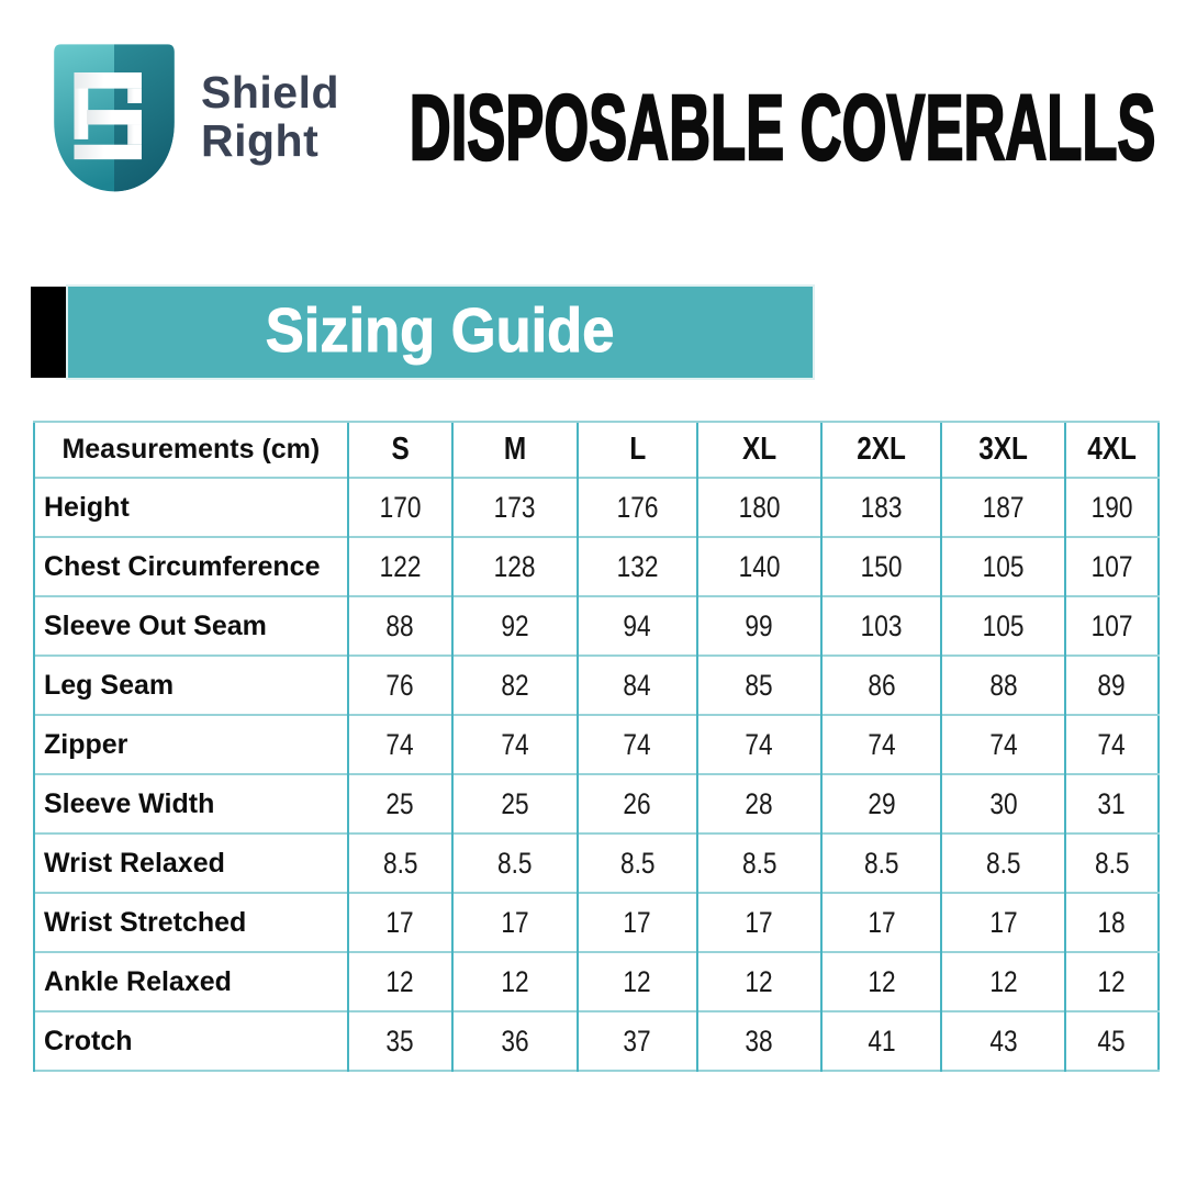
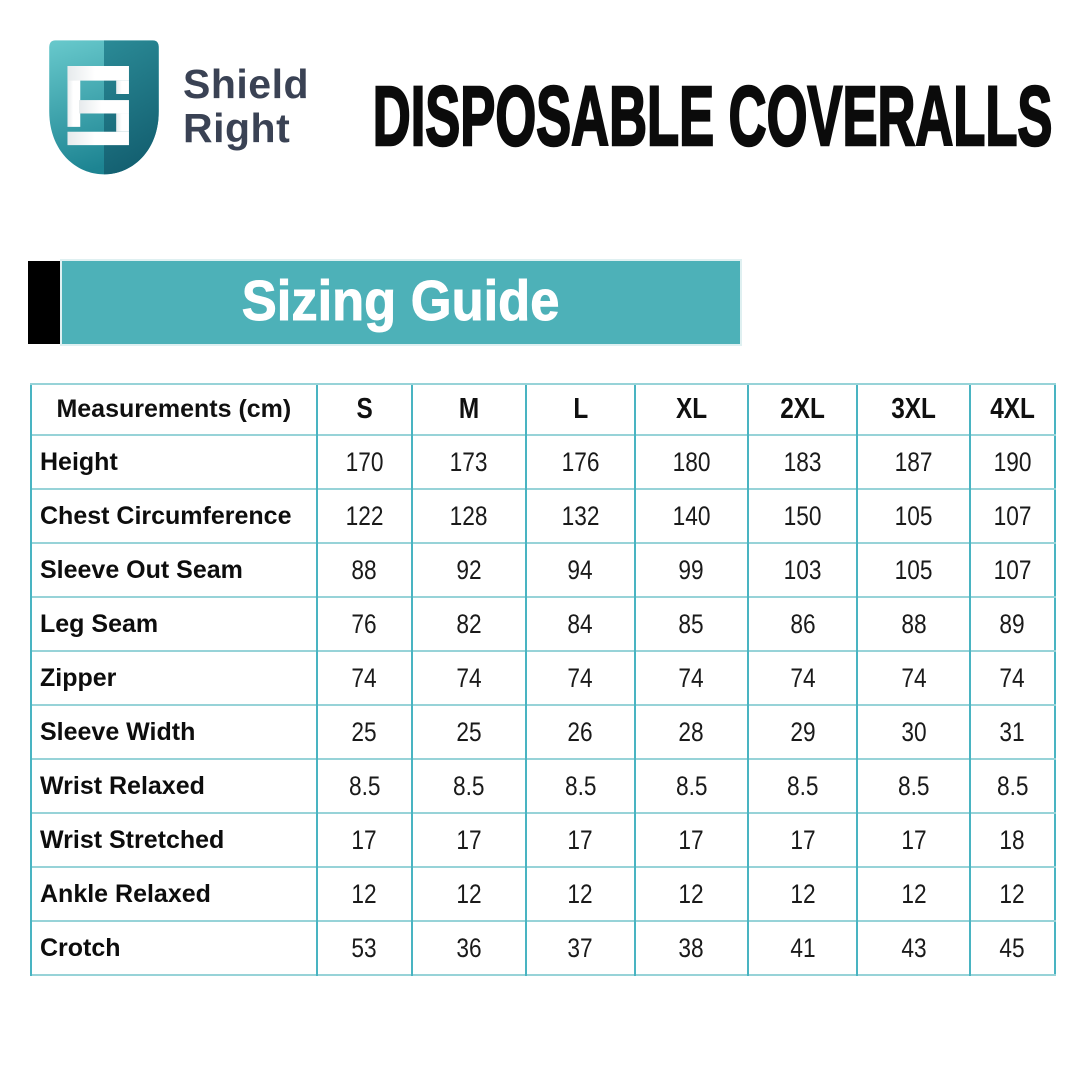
  Shield
  Right
  DISPOSABLE COVERALLS
  Sizing Guide
  Measurements (cm)	S	M	L	XL	2XL	3XL	4XL
  Height	170	173	176	180	183	187	190
  Chest Circumference	122	128	132	140	150	105	107
  Sleeve Out Seam	88	92	94	99	103	105	107
  Leg Seam	76	82	84	85	86	88	89
  Zipper	74	74	74	74	74	74	74
  Sleeve Width	25	25	26	28	29	30	31
  Wrist Relaxed	8.5	8.5	8.5	8.5	8.5	8.5	8.5
  Wrist Stretched	17	17	17	17	17	17	18
  Ankle Relaxed	12	12	12	12	12	12	12
- Crotch	35	36	37	38	41	43	45
+ Crotch	53	36	37	38	41	43	45
